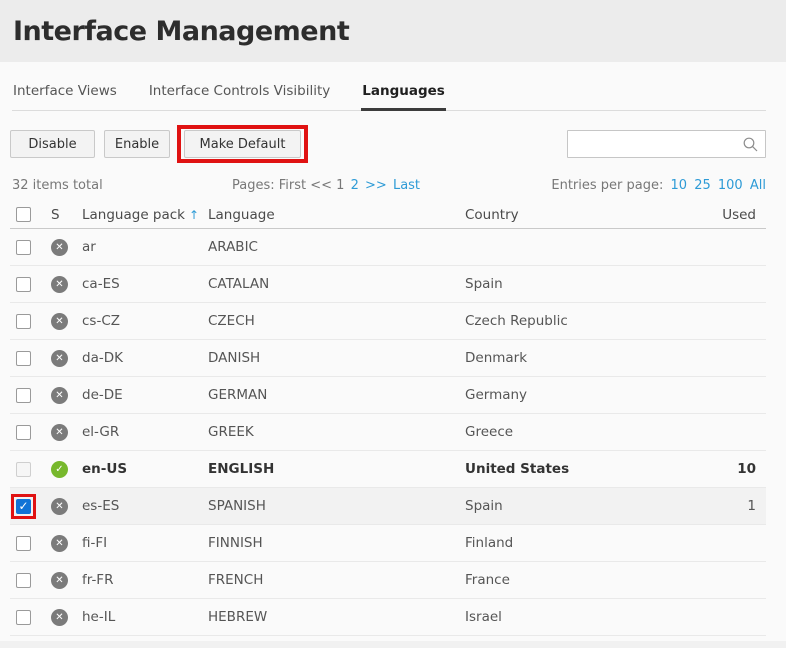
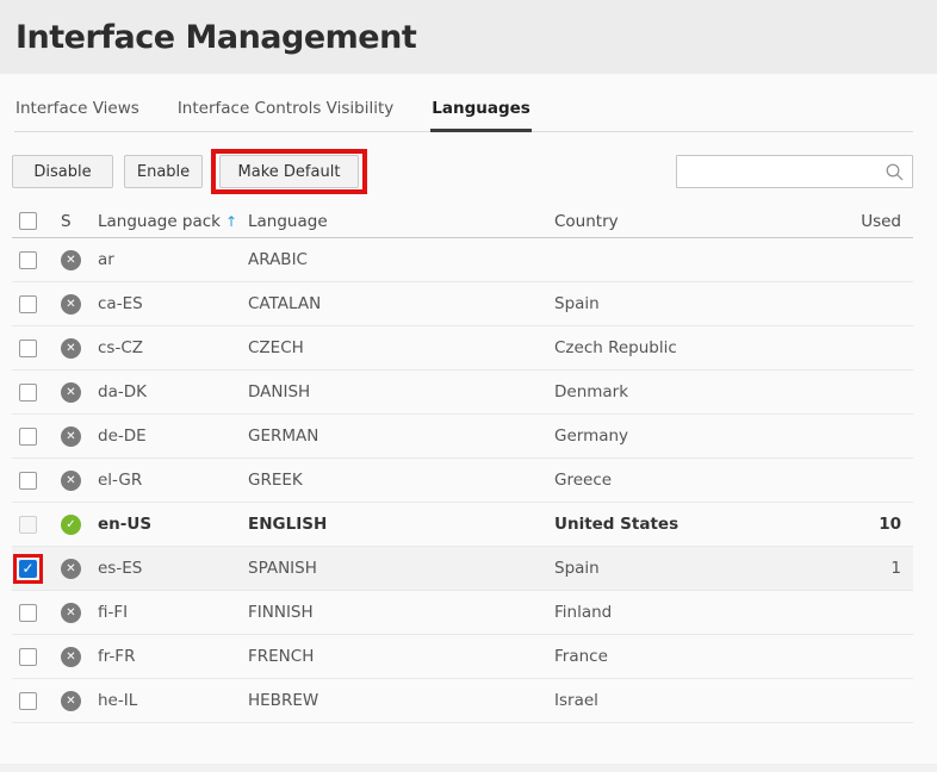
  Interface Management
  Interface Views
  Interface Controls Visibility
  Languages
  Disable
  Enable
  Make Default
- 32 items total
- Pages: First << 1 2 >> Last
- Entries per page: 10 25 100 All
  S
  Language pack ↑
  Language
  Country
  Used
  ✕
  ar
  ARABIC
  ✕
  ca-ES
  CATALAN
  Spain
  ✕
  cs-CZ
  CZECH
  Czech Republic
  ✕
  da-DK
  DANISH
  Denmark
  ✕
  de-DE
  GERMAN
  Germany
  ✕
  el-GR
  GREEK
  Greece
  ✓
  en-US
  ENGLISH
  United States
  10
  ✕
  es-ES
  SPANISH
  Spain
  1
  ✕
  fi-FI
  FINNISH
  Finland
  ✕
  fr-FR
  FRENCH
  France
  ✕
  he-IL
  HEBREW
  Israel
